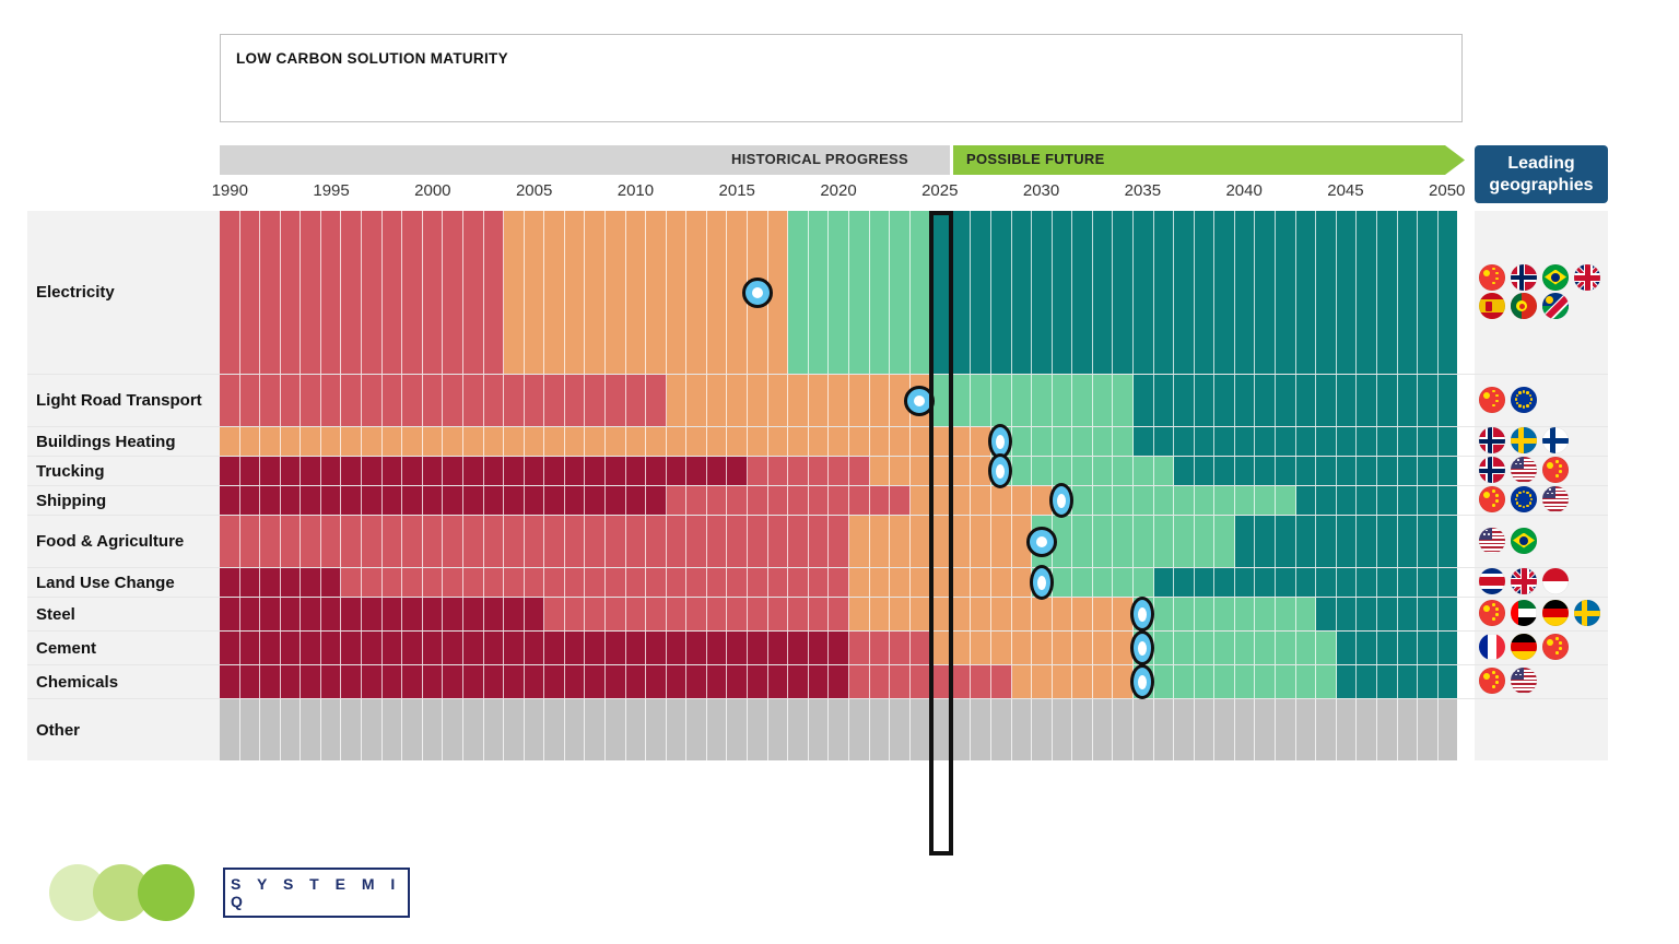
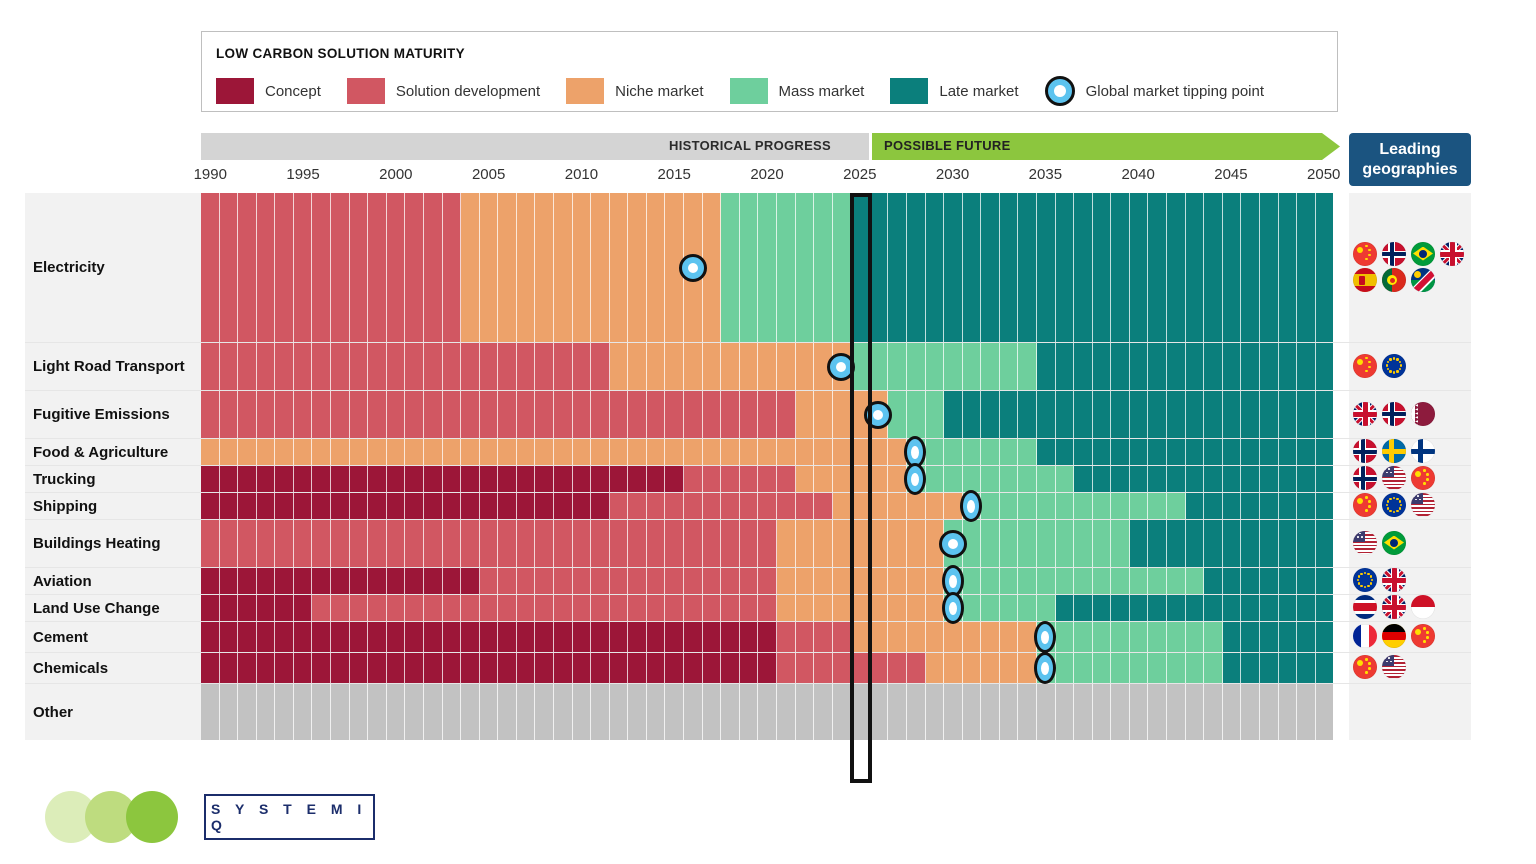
  LOW CARBON SOLUTION MATURITY
+ Concept
+ Solution development
+ Niche market
+ Mass market
+ Late market
+ Global market tipping point
  HISTORICAL PROGRESS
  POSSIBLE FUTURE
  Leading
  geographies
  1990
  1995
  2000
  2005
  2010
  2015
  2020
  2025
  2030
  2035
  2040
  2045
  2050
  Electricity
  Light Road Transport
+ Fugitive Emissions
- Buildings Heating
+ Food & Agriculture
  Trucking
  Shipping
- Food & Agriculture
+ Buildings Heating
+ Aviation
  Land Use Change
- Steel
  Cement
  Chemicals
  Other
  S Y S T E M I Q
